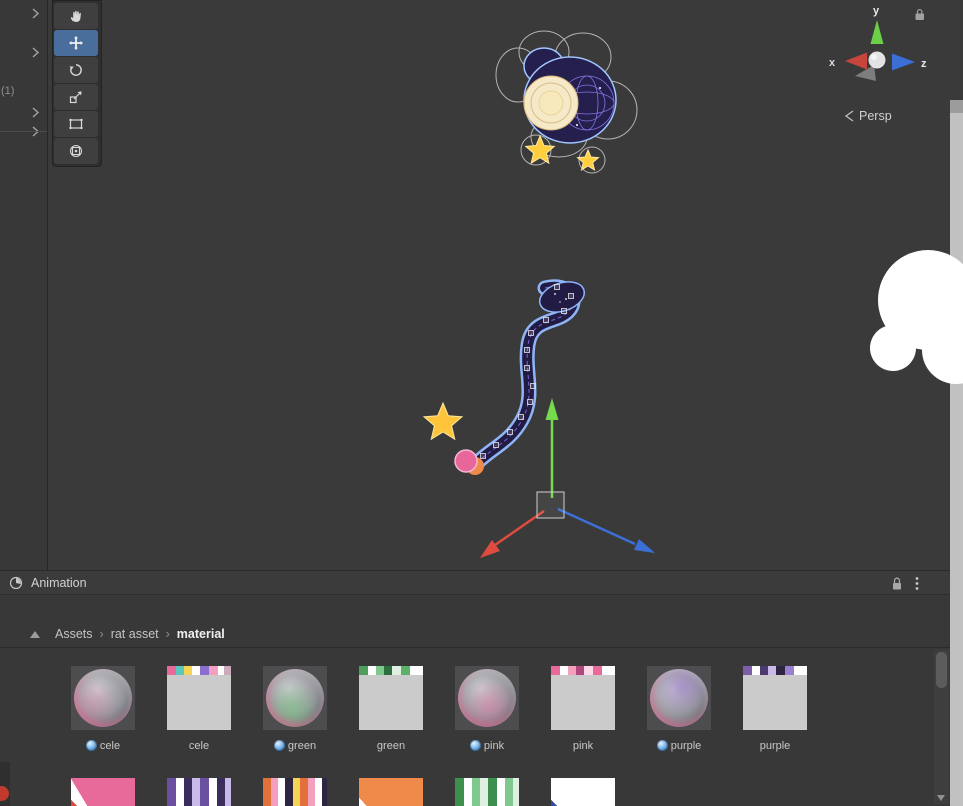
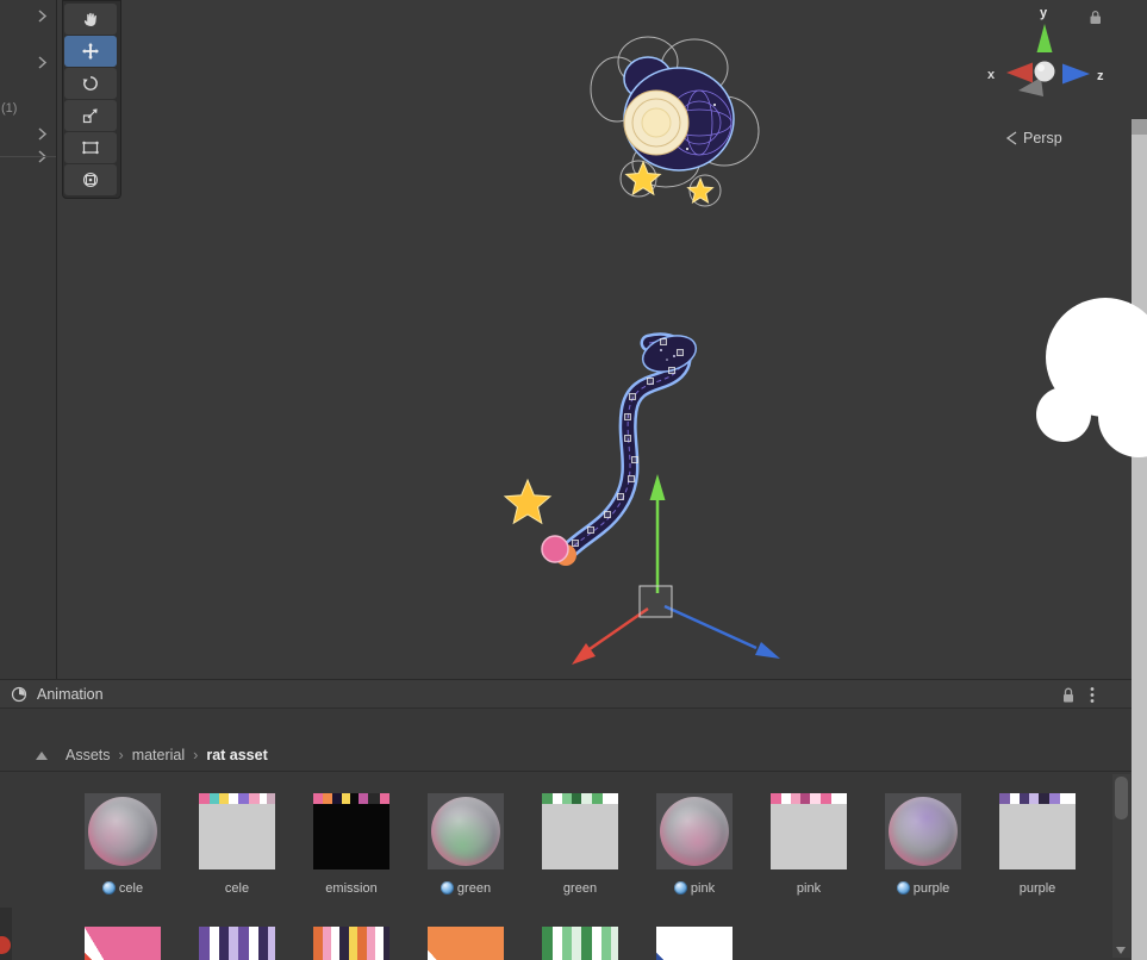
  y
  x
  z
  Persp
  (1)
  Animation
  Assets
  ›
- rat asset
+ material
  ›
- material
+ rat asset
  cele
  cele
+ emission
  green
  green
  pink
  pink
  purple
  purple
